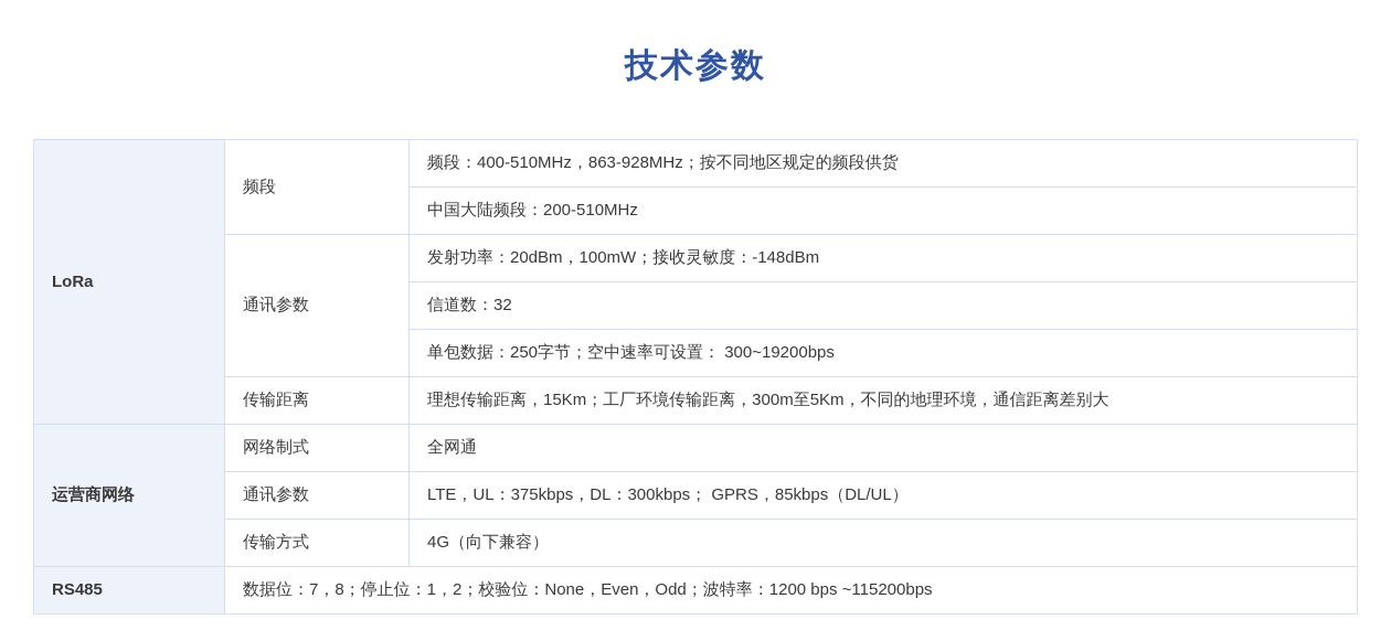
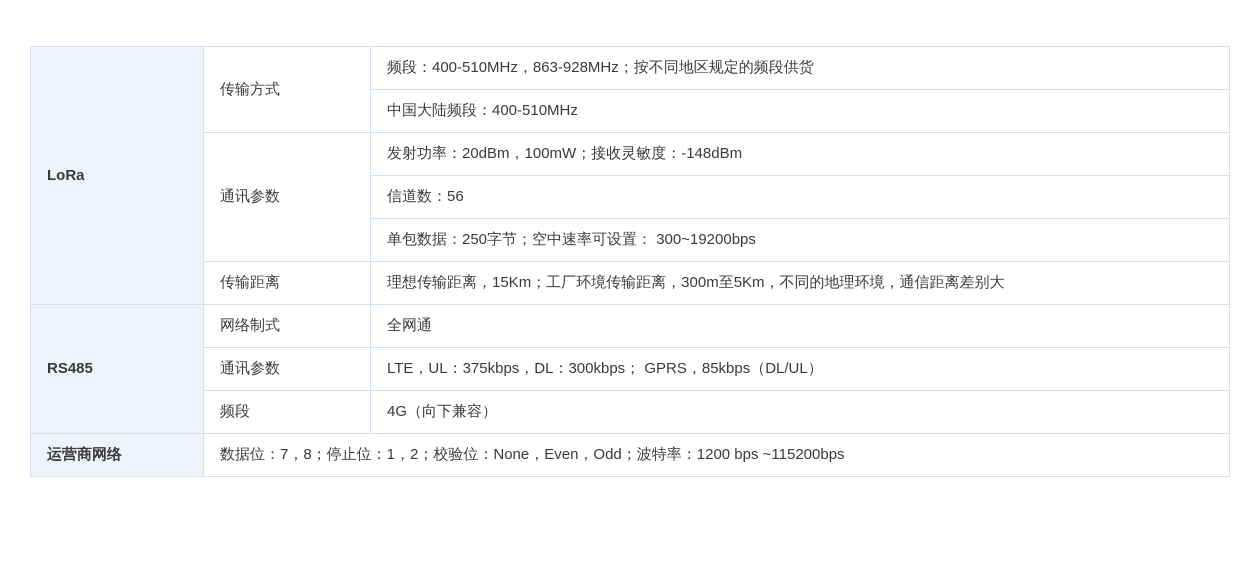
- 技术参数
- LoRa	频段	频段：400-510MHz，863-928MHz；按不同地区规定的频段供货
+ LoRa	传输方式	频段：400-510MHz，863-928MHz；按不同地区规定的频段供货
- 中国大陆频段：200-510MHz
+ 中国大陆频段：400-510MHz
  通讯参数	发射功率：20dBm，100mW；接收灵敏度：-148dBm
- 信道数：32
+ 信道数：56
  单包数据：250字节；空中速率可设置： 300~19200bps
  传输距离	理想传输距离，15Km；工厂环境传输距离，300m至5Km，不同的地理环境，通信距离差别大
- 运营商网络	网络制式	全网通
+ RS485	网络制式	全网通
  通讯参数	LTE，UL：375kbps，DL：300kbps； GPRS，85kbps（DL/UL）
- 传输方式	4G（向下兼容）
+ 频段	4G（向下兼容）
- RS485	数据位：7，8；停止位：1，2；校验位：None，Even，Odd；波特率：1200 bps ~115200bps
+ 运营商网络	数据位：7，8；停止位：1，2；校验位：None，Even，Odd；波特率：1200 bps ~115200bps
